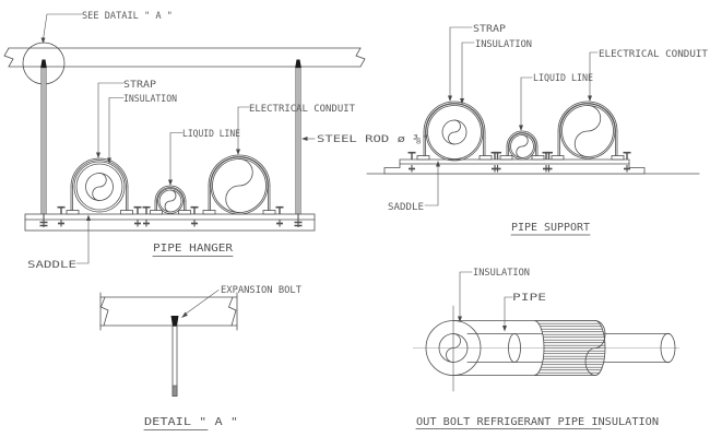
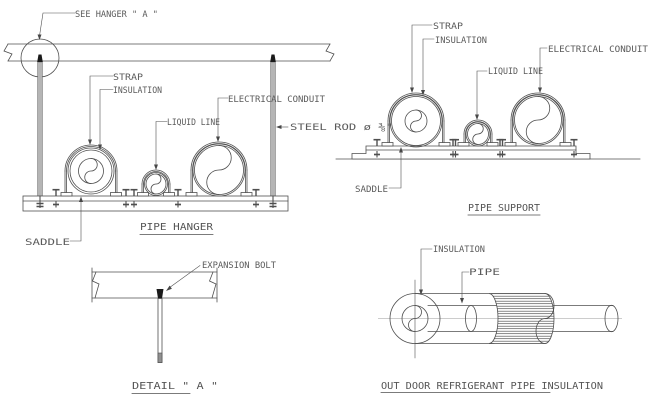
- SEE DATAIL " A "
+ SEE HANGER " A "
  STRAP
  INSULATION
  LIQUID LINE
  ELECTRICAL CONDUIT
  STEEL ROD ø ⅜
  SADDLE
  PIPE HANGER
  STRAP
  INSULATION
  LIQUID LINE
  ELECTRICAL CONDUIT
  SADDLE
  PIPE SUPPORT
  EXPANSION BOLT
  DETAIL " A "
  INSULATION
  PIPE
- OUT BOLT REFRIGERANT PIPE INSULATION
+ OUT DOOR REFRIGERANT PIPE INSULATION
